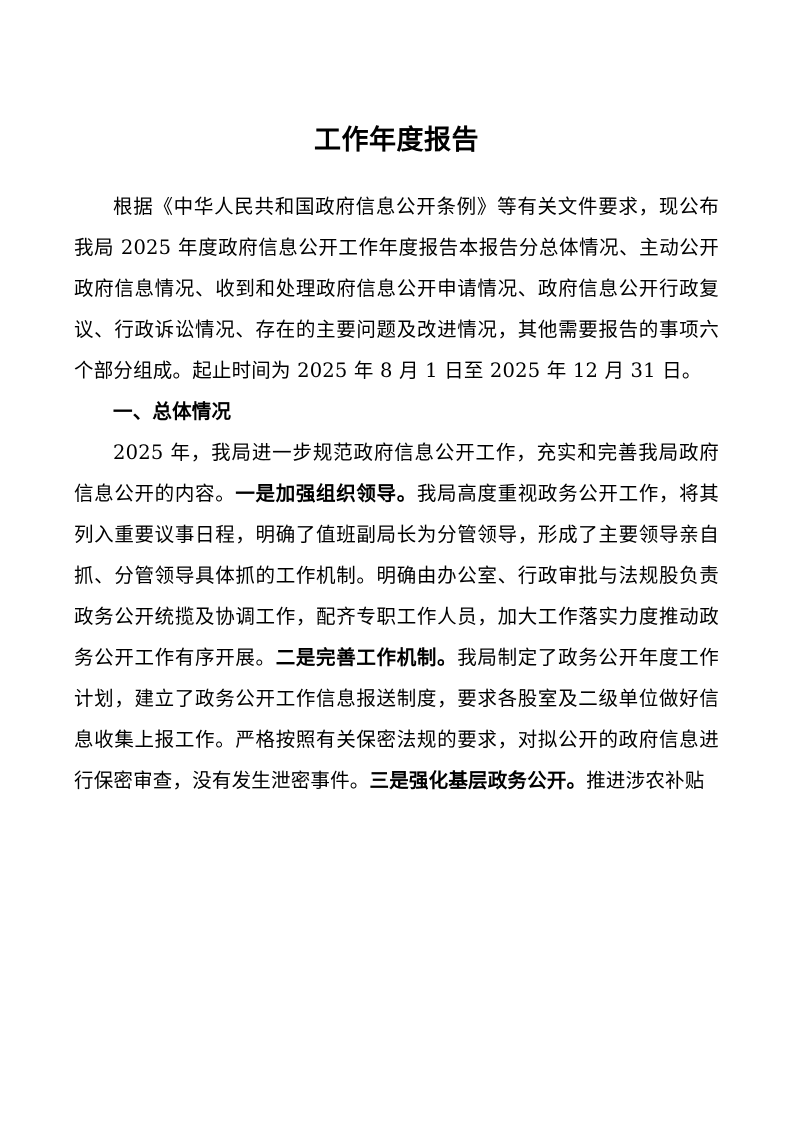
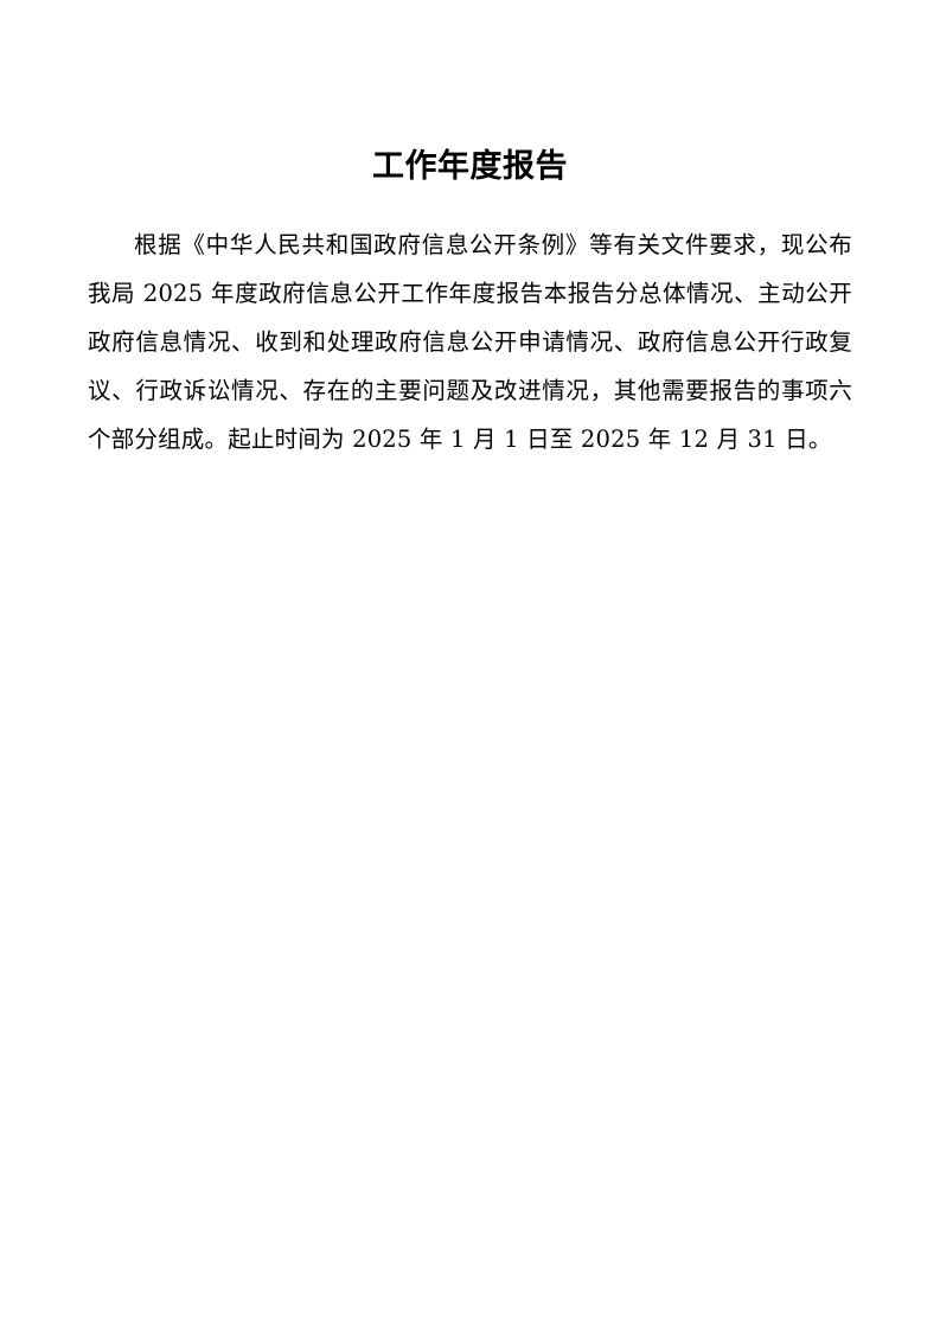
  工作年度报告
- 根据《中华人民共和国政府信息公开条例》等有关文件要求，现公布我局 2025 年度政府信息公开工作年度报告本报告分总体情况、主动公开政府信息情况、收到和处理政府信息公开申请情况、政府信息公开行政复议、行政诉讼情况、存在的主要问题及改进情况，其他需要报告的事项六个部分组成。起止时间为 2025 年 8 月 1 日至 2025 年 12 月 31 日。
+ 根据《中华人民共和国政府信息公开条例》等有关文件要求，现公布我局 2025 年度政府信息公开工作年度报告本报告分总体情况、主动公开政府信息情况、收到和处理政府信息公开申请情况、政府信息公开行政复议、行政诉讼情况、存在的主要问题及改进情况，其他需要报告的事项六个部分组成。起止时间为 2025 年 1 月 1 日至 2025 年 12 月 31 日。
- 一、总体情况
- 2025 年，我局进一步规范政府信息公开工作，充实和完善我局政府信息公开的内容。一是加强组织领导。我局高度重视政务公开工作，将其列入重要议事日程，明确了值班副局长为分管领导，形成了主要领导亲自抓、分管领导具体抓的工作机制。明确由办公室、行政审批与法规股负责政务公开统揽及协调工作，配齐专职工作人员，加大工作落实力度推动政务公开工作有序开展。二是完善工作机制。我局制定了政务公开年度工作计划，建立了政务公开工作信息报送制度，要求各股室及二级单位做好信息收集上报工作。严格按照有关保密法规的要求，对拟公开的政府信息进行保密审查，没有发生泄密事件。三是强化基层政务公开。推进涉农补贴
